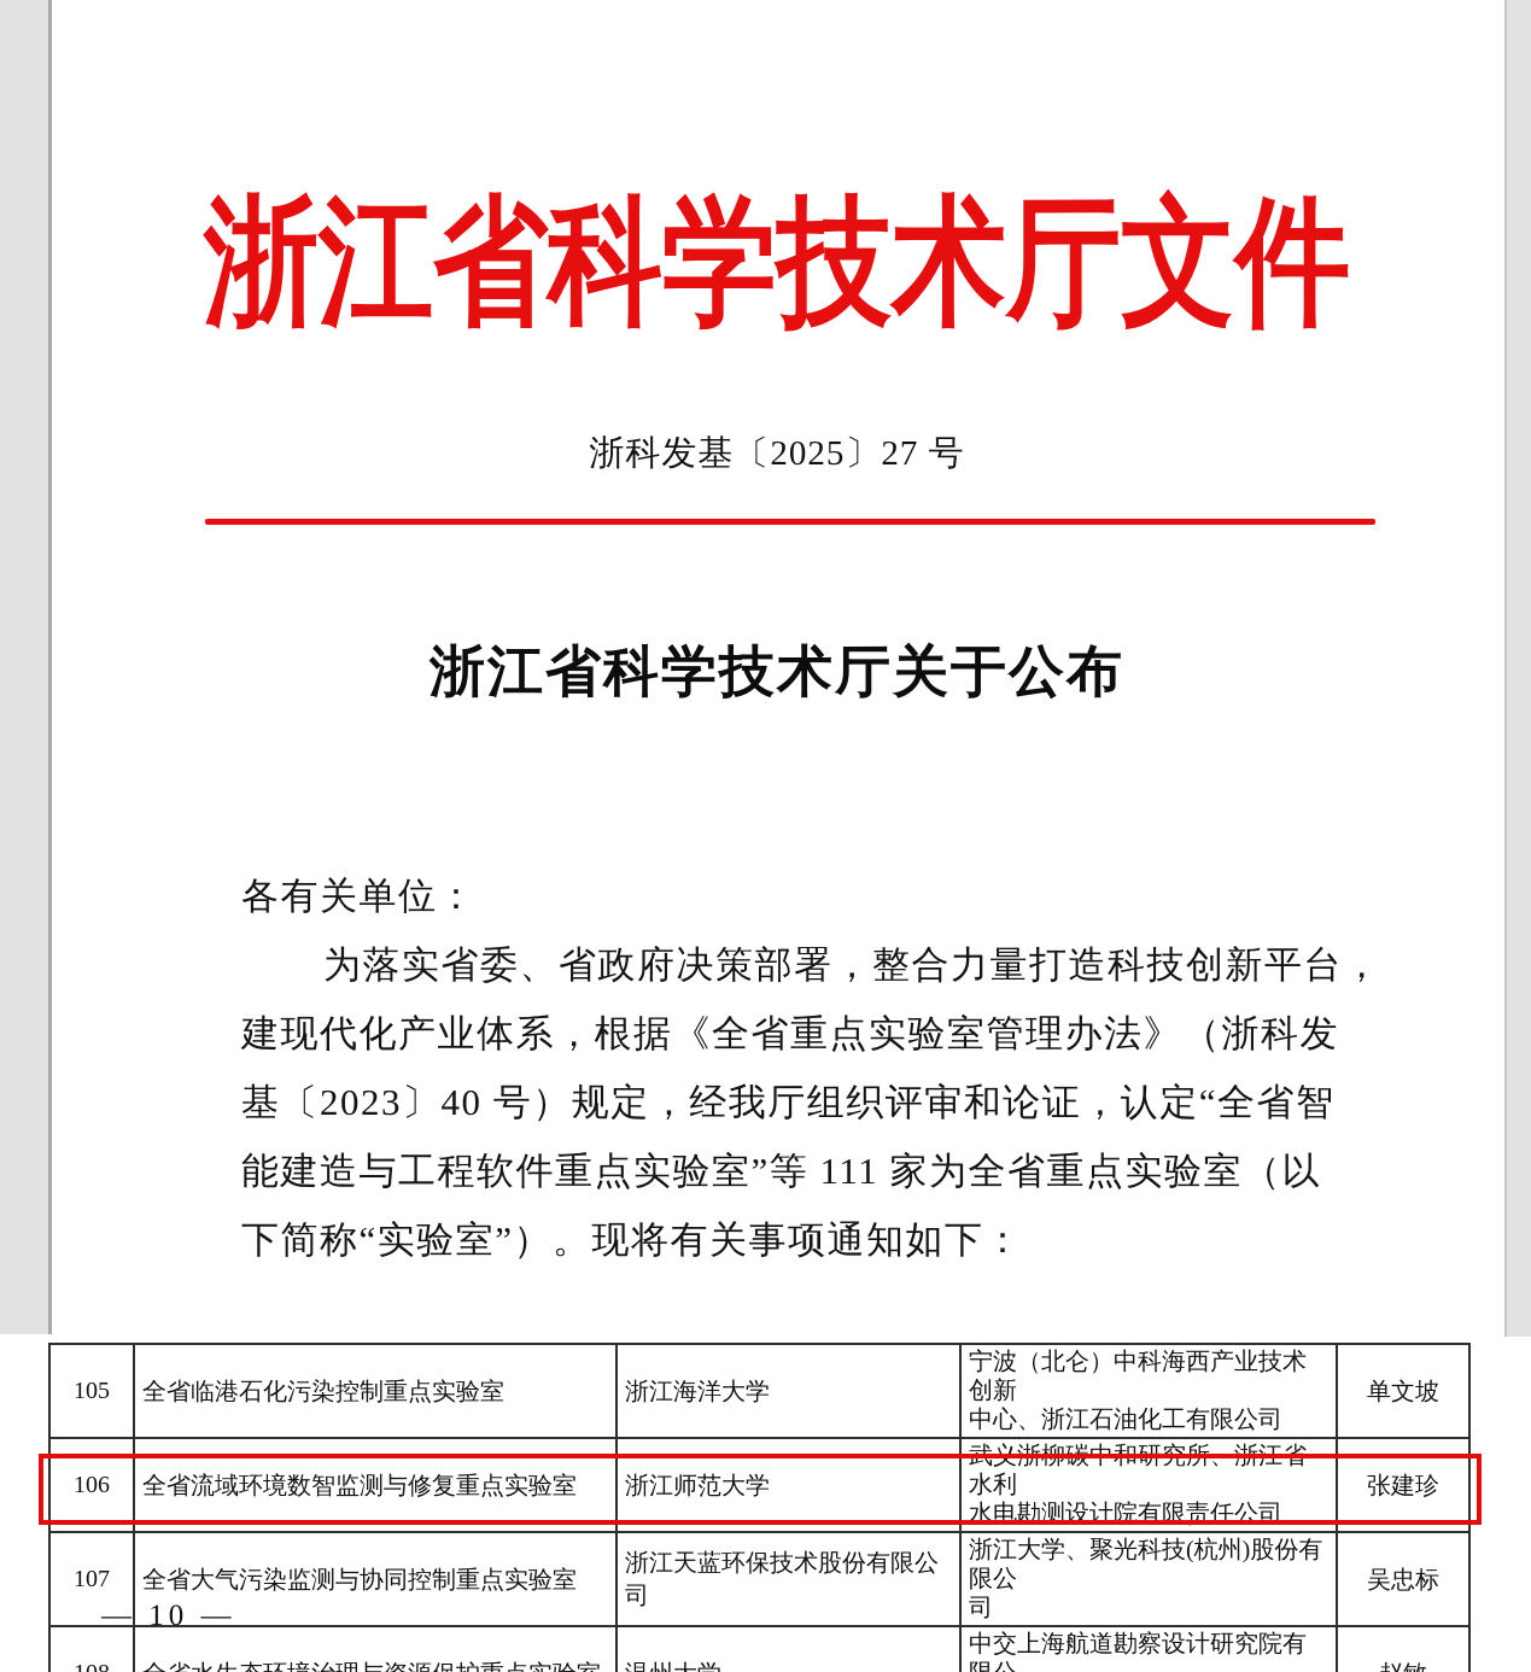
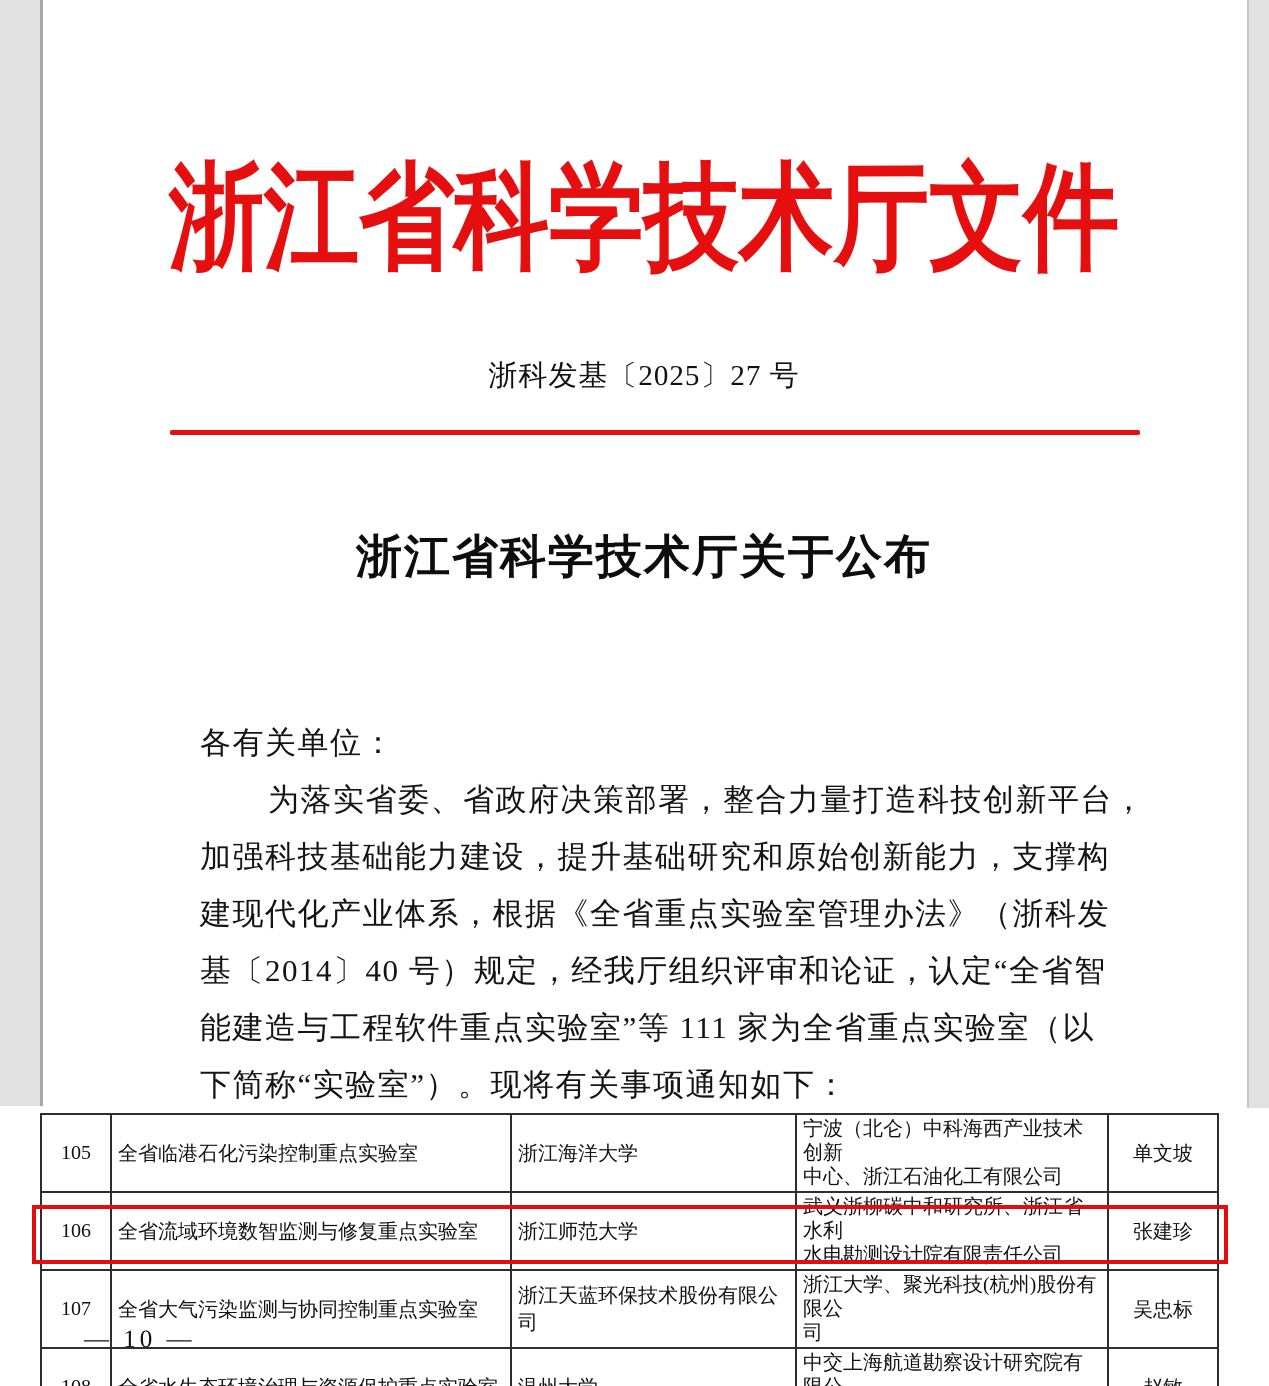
  浙江省科学技术厅文件
  浙科发基〔2025〕27 号
  浙江省科学技术厅关于公布
  各有关单位：
  为落实省委、省政府决策部署，整合力量打造科技创新平台，
+ 加强科技基础能力建设，提升基础研究和原始创新能力，支撑构
  建现代化产业体系，根据《全省重点实验室管理办法》（浙科发
- 基〔2023〕40 号）规定，经我厅组织评审和论证，认定“全省智
+ 基〔2014〕40 号）规定，经我厅组织评审和论证，认定“全省智
  能建造与工程软件重点实验室”等 111 家为全省重点实验室（以
  下简称“实验室”）。现将有关事项通知如下：
  105	全省临港石化污染控制重点实验室	浙江海洋大学	宁波（北仑）中科海西产业技术创新 中心、浙江石油化工有限公司	单文坡
  106	全省流域环境数智监测与修复重点实验室	浙江师范大学	武义浙柳碳中和研究所、浙江省水利 水电勘测设计院有限责任公司	张建珍
  107	全省大气污染监测与协同控制重点实验室	浙江天蓝环保技术股份有限公司	浙江大学、聚光科技(杭州)股份有限公 司	吴忠标
  — 10 —
